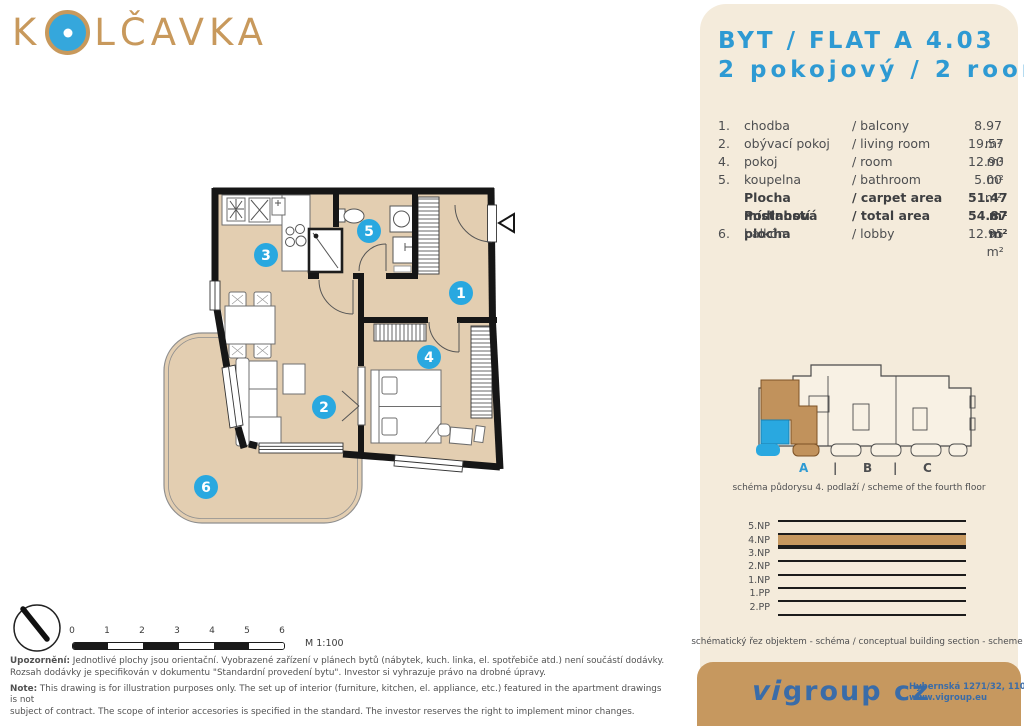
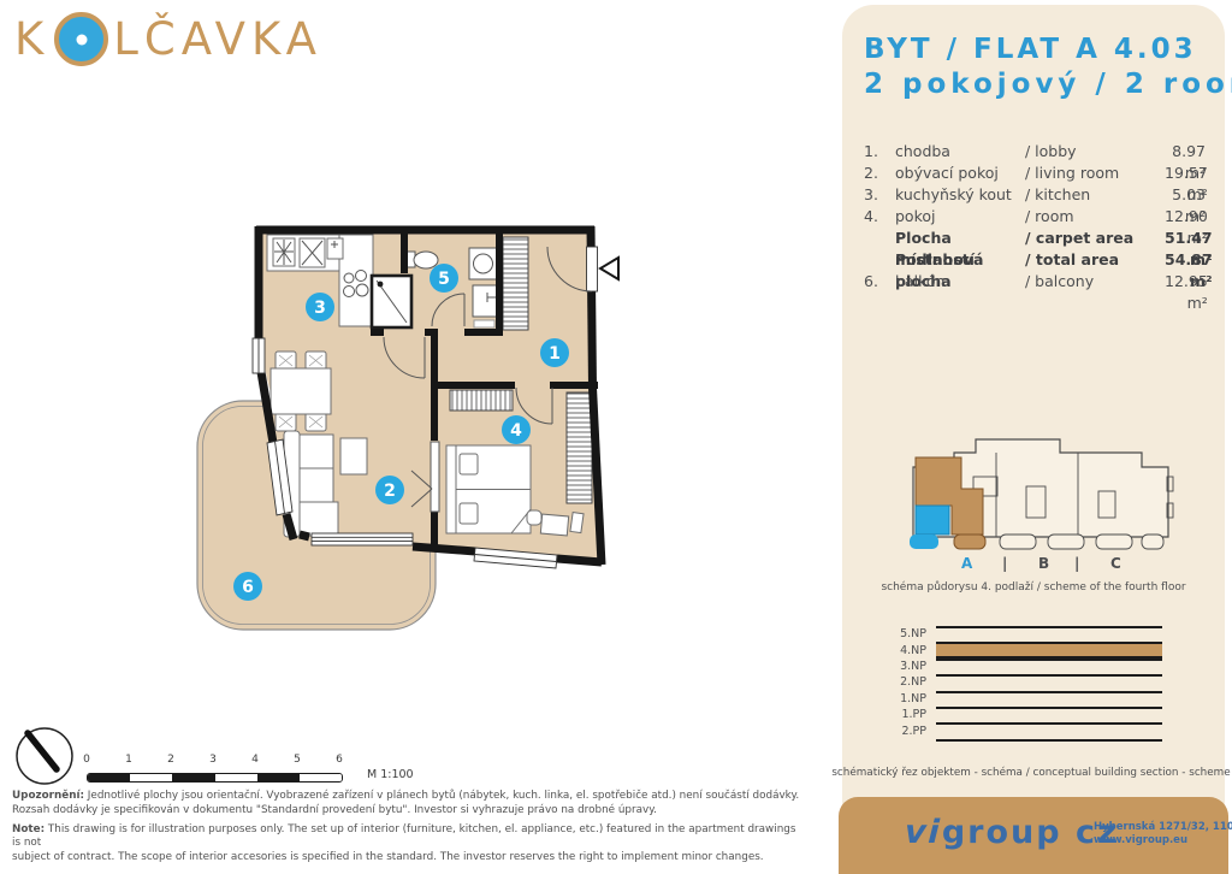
  K
  LČAVKA
  1
  2
  3
  4
  5
  6
  0
  1
  2
  3
  4
  5
  6
  M 1:100
  Upozornění: Jednotlivé plochy jsou orientační. Vyobrazené zařízení v plánech bytů (nábytek, kuch. linka, el. spotřebiče atd.) není součástí dodávky.
  Rozsah dodávky je specifikován v dokumentu "Standardní provedení bytu". Investor si vyhrazuje právo na drobné úpravy.
  Note: This drawing is for illustration purposes only. The set up of interior (furniture, kitchen, el. appliance, etc.) featured in the apartment drawings is not
  subject of contract. The scope of interior accesories is specified in the standard. The investor reserves the right to implement minor changes.
  BYT / FLAT A 4.03
  2 pokojový / 2 roo
  1.
  chodba
- / balcony
+ / lobby
  8.97 m²
  2.
  obývací pokoj
  / living room
  19.57 m²
+ 3.
+ kuchyňský kout
+ / kitchen
+ 5.03 m²
  4.
  pokoj
  / room
  12.90 m²
- 5.
- koupelna
- / bathroom
- 5.00 m²
  Plocha místností
  / carpet area
  51.47 m²
  Podlahová plocha
  / total area
  54.87 m²
  6.
  balkón
- / lobby
+ / balcony
  12.95 m²
  Hybernská 1271/32, 110
  www.vigroup.eu
  A
  |
  B
  |
  C
  schéma půdorysu 4. podlaží / scheme of the fourth floor
  5.NP
  4.NP
  3.NP
  2.NP
  1.NP
  1.PP
  2.PP
  schématický řez objektem - schéma / conceptual building section - scheme
